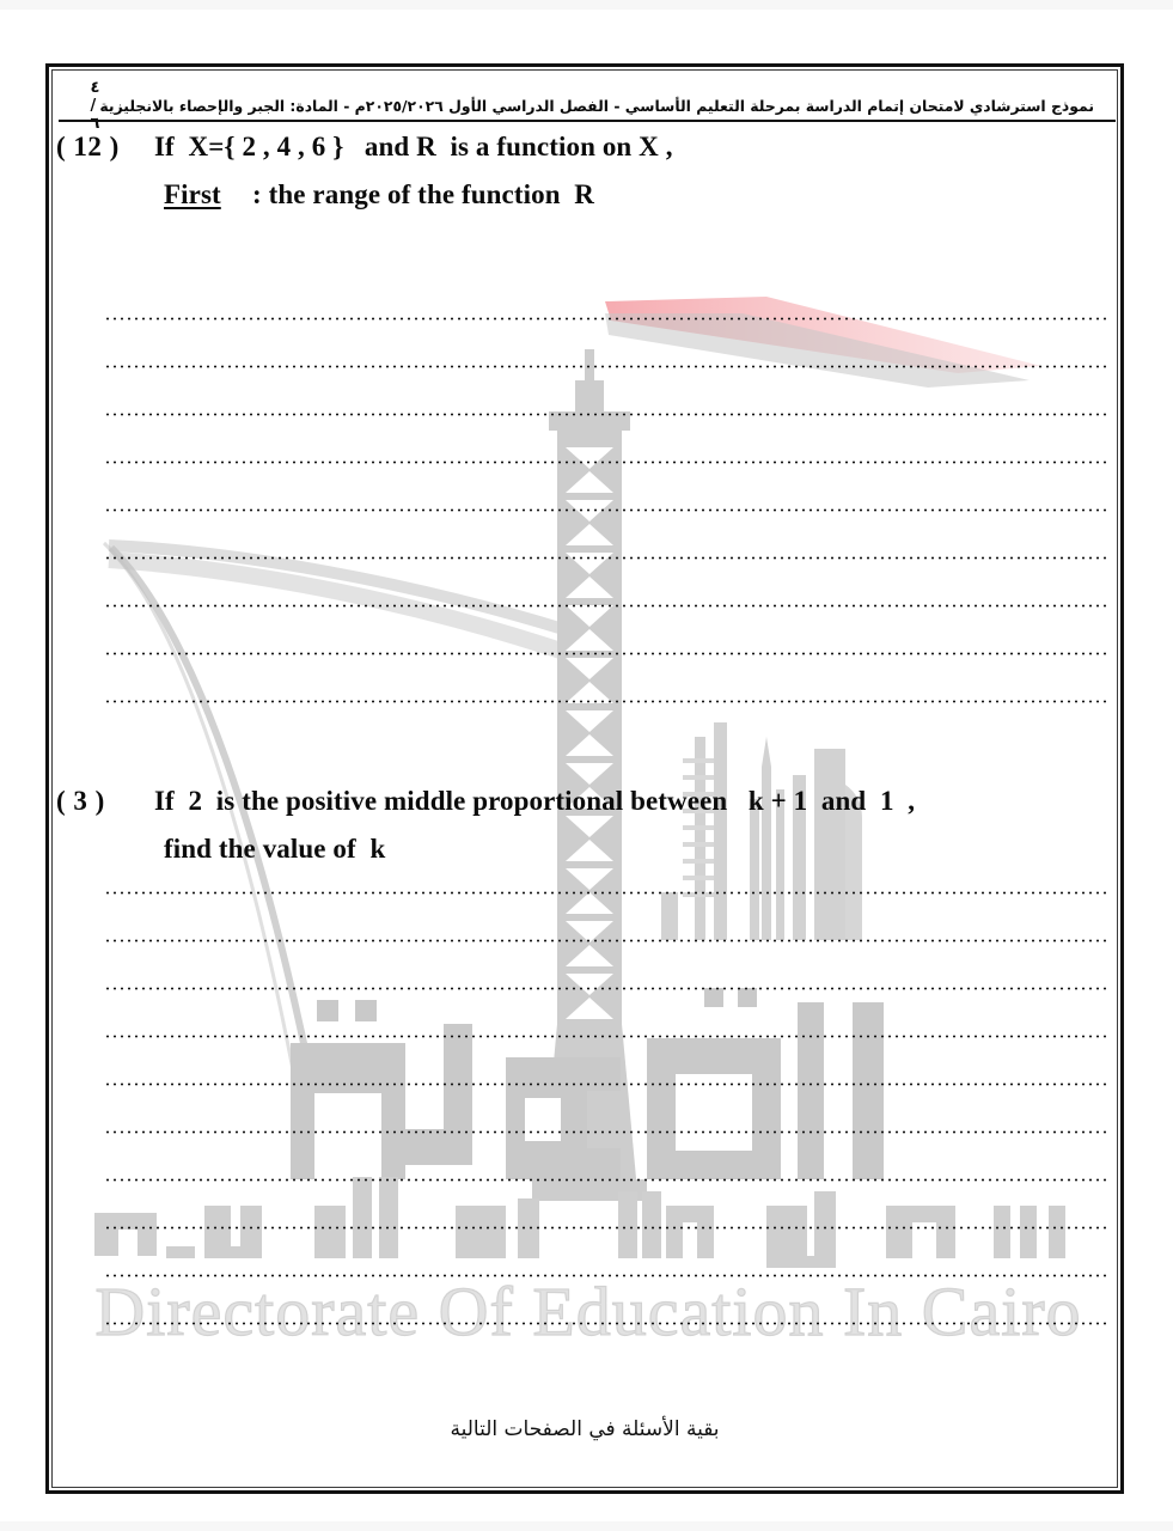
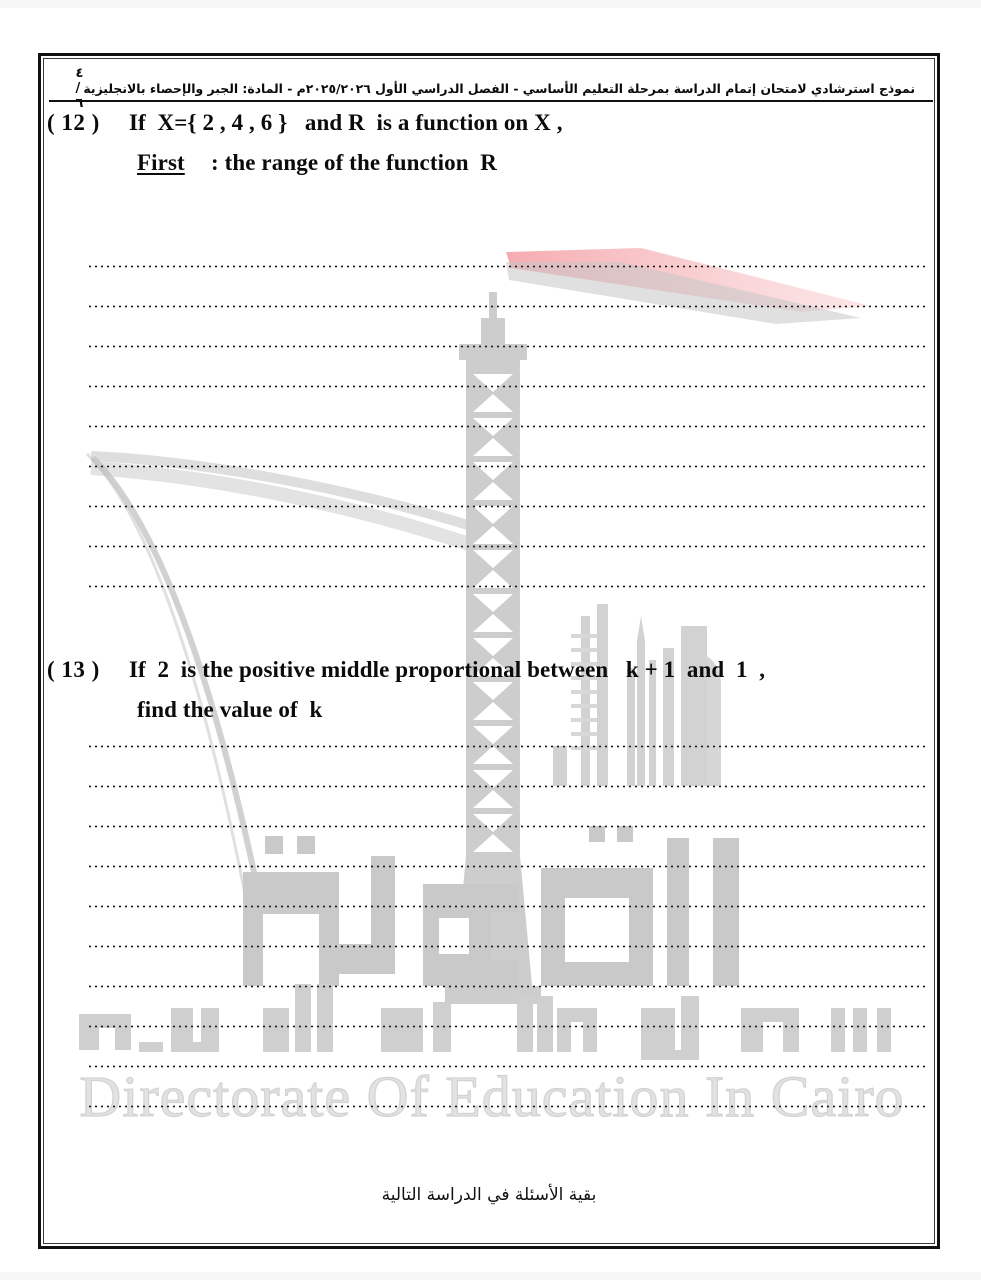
  Directorate Of Education In Cairo
  نموذج استرشادي لامتحان إتمام الدراسة بمرحلة التعليم الأساسي - الفصل الدراسي الأول ٢٠٢٥/٢٠٢٦م - المادة: الجبر والإحصاء بالانجليزية
  ٤ / ٦
  ( 12 )
  If X={ 2 , 4 , 6 } and R is a function on X ,
  First
  : the range of the function R
- ( 3 )
+ ( 13 )
  If 2 is the positive middle proportional between k + 1 and 1 ,
  find the value of k
- بقية الأسئلة في الصفحات التالية
+ بقية الأسئلة في الدراسة التالية
